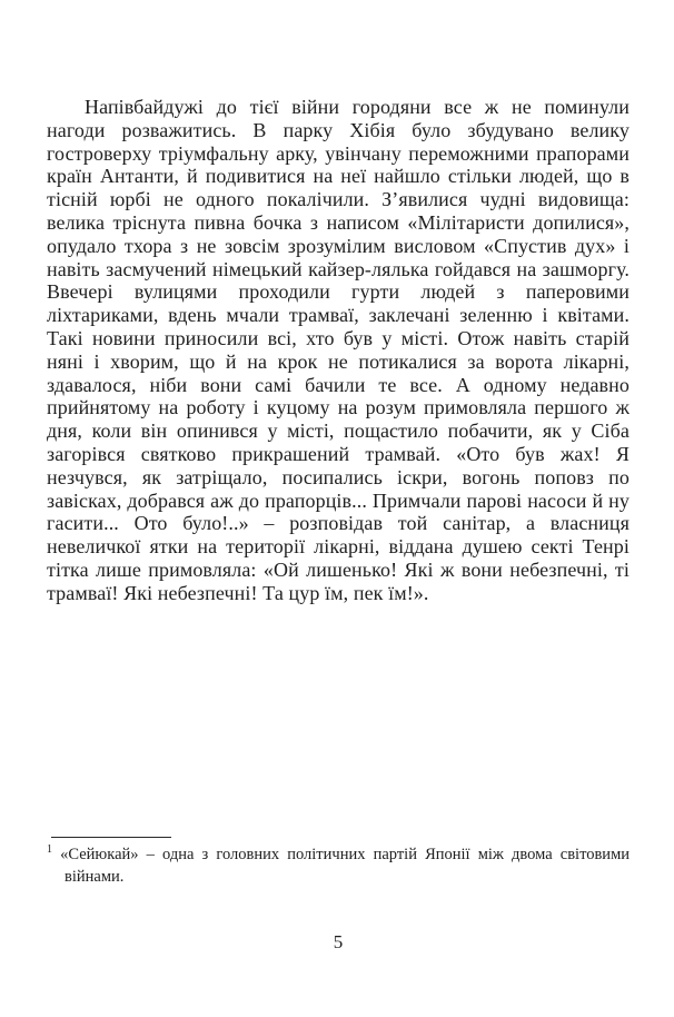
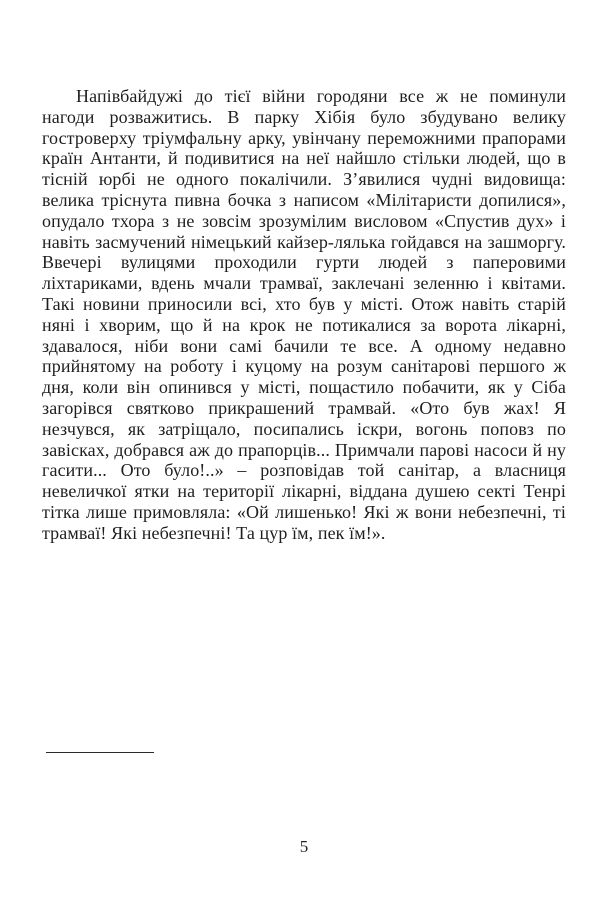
- Напівбайдужі до тієї війни городяни все ж не поминули нагоди розважитись. В парку Хібія було збудувано велику гостроверху тріумфальну арку, увінчану переможними прапорами країн Антанти, й подивитися на неї найшло стільки людей, що в тісній юрбі не одного покалічили. З’явилися чудні видовища: велика тріснута пивна бочка з написом «Мілітаристи допилися», опудало тхора з не зовсім зрозумілим висловом «Спустив дух» і навіть засмучений німецький кайзер-лялька гойдався на зашморгу. Ввечері вулицями проходили гурти людей з паперовими ліхтариками, вдень мчали трамваї, заклечані зеленню і квітами. Такі новини приносили всі, хто був у місті. Отож навіть старій няні і хворим, що й на крок не потикалися за ворота лікарні, здавалося, ніби вони самі бачили те все. А одному недавно прийнятому на роботу і куцому на розум примовляла першого ж дня, коли він опинився у місті, пощастило побачити, як у Сіба загорівся святково прикрашений трамвай. «Ото був жах! Я незчувся, як затріщало, посипались іскри, вогонь поповз по завісках, добрався аж до прапорців... Примчали парові насоси й ну гасити... Ото було!..» – розповідав той санітар, а власниця невеличкої ятки на території лікарні, віддана душею секті Тенрі тітка лише примовляла: «Ой лишенько! Які ж вони небезпечні, ті трамваї! Які небезпечні! Та цур їм, пек їм!».
+ Напівбайдужі до тієї війни городяни все ж не поминули нагоди розважитись. В парку Хібія було збудувано велику гостроверху тріумфальну арку, увінчану переможними прапорами країн Антанти, й подивитися на неї найшло стільки людей, що в тісній юрбі не одного покалічили. З’явилися чудні видовища: велика тріснута пивна бочка з написом «Мілітаристи допилися», опудало тхора з не зовсім зрозумілим висловом «Спустив дух» і навіть засмучений німецький кайзер-лялька гойдався на зашморгу. Ввечері вулицями проходили гурти людей з паперовими ліхтариками, вдень мчали трамваї, заклечані зеленню і квітами. Такі новини приносили всі, хто був у місті. Отож навіть старій няні і хворим, що й на крок не потикалися за ворота лікарні, здавалося, ніби вони самі бачили те все. А одному недавно прийнятому на роботу і куцому на розум санітарові першого ж дня, коли він опинився у місті, пощастило побачити, як у Сіба загорівся святково прикрашений трамвай. «Ото був жах! Я незчувся, як затріщало, посипались іскри, вогонь поповз по завісках, добрався аж до прапорців... Примчали парові насоси й ну гасити... Ото було!..» – розповідав той санітар, а власниця невеличкої ятки на території лікарні, віддана душею секті Тенрі тітка лише примовляла: «Ой лишенько! Які ж вони небезпечні, ті трамваї! Які небезпечні! Та цур їм, пек їм!».
- 1 «Сейюкай» – одна з головних політичних партій Японії між двома світовими війнами.
  5
